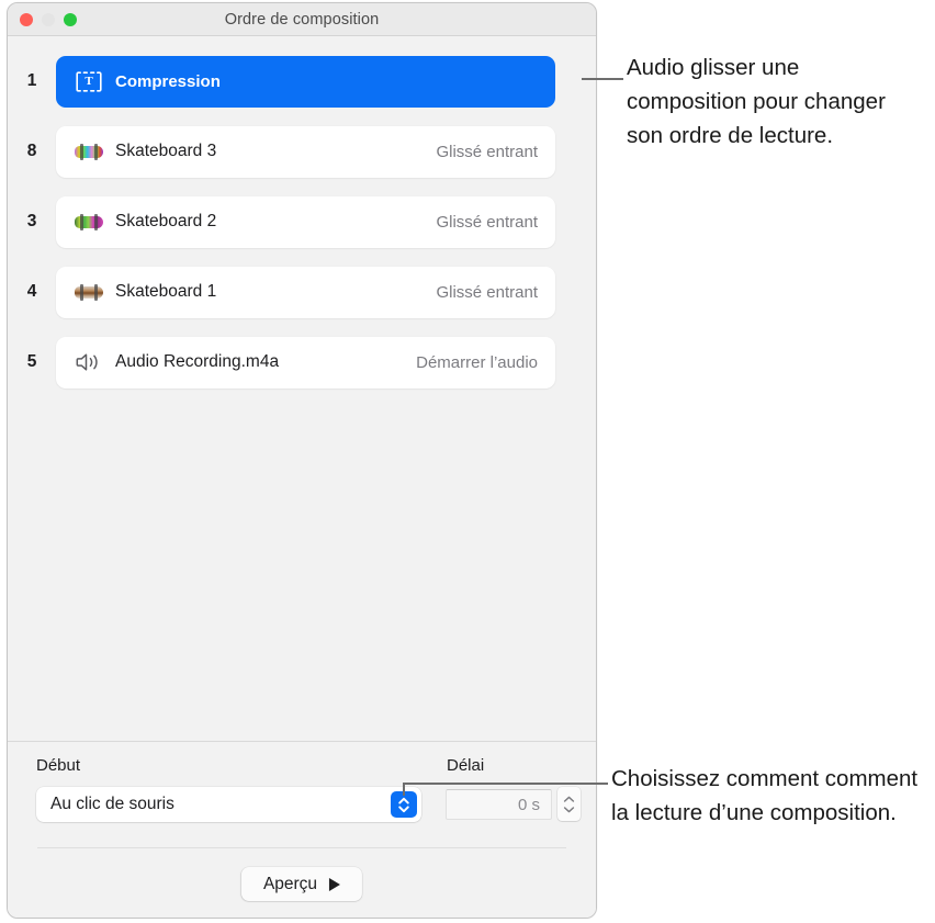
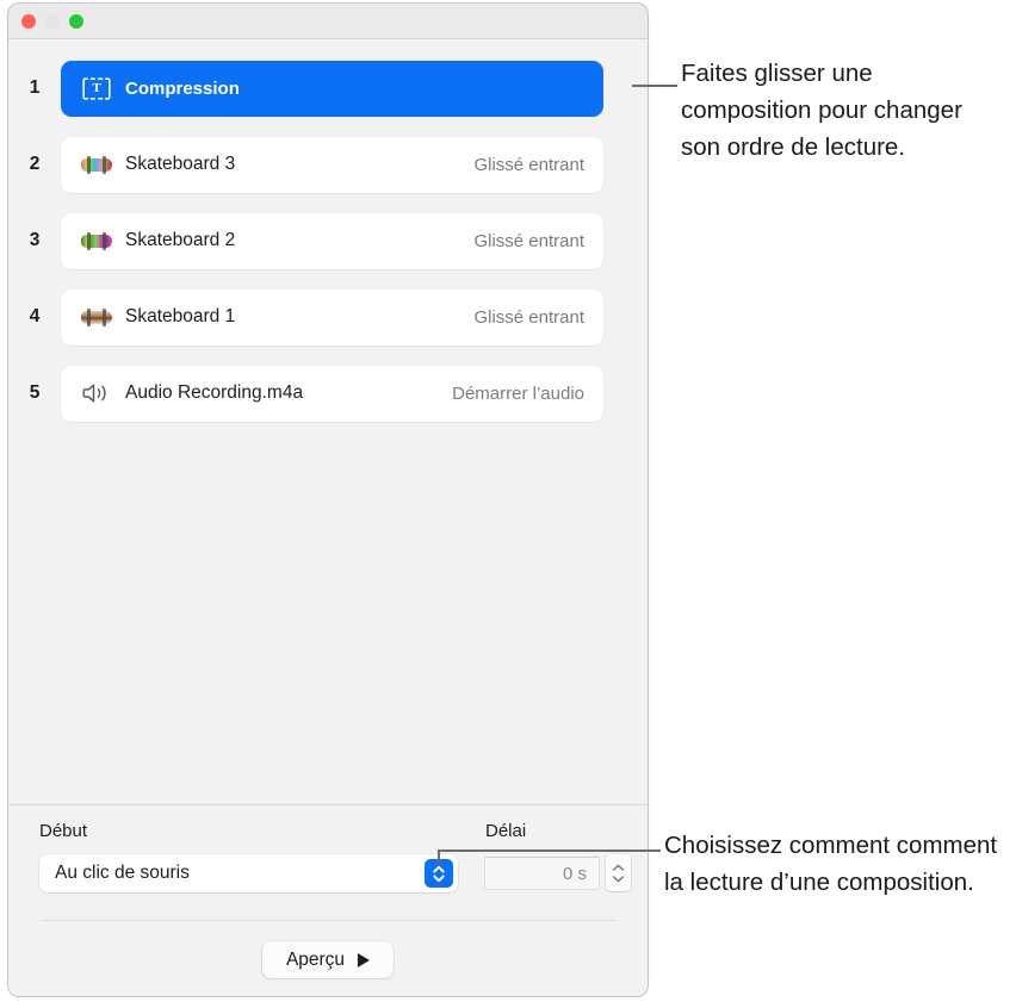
- Ordre de composition
  1
  T
  Compression
- 8
+ 2
  Skateboard 3
  Glissé entrant
  3
  Skateboard 2
  Glissé entrant
  4
  Skateboard 1
  Glissé entrant
  5
  Audio Recording.m4a
  Démarrer l’audio
  Début
  Délai
  Au clic de souris
  0 s
  Aperçu
- Audio glisser une composition pour changer son ordre de lecture.
+ Faites glisser une composition pour changer son ordre de lecture.
  Choisissez comment comment la lecture d’une composition.
